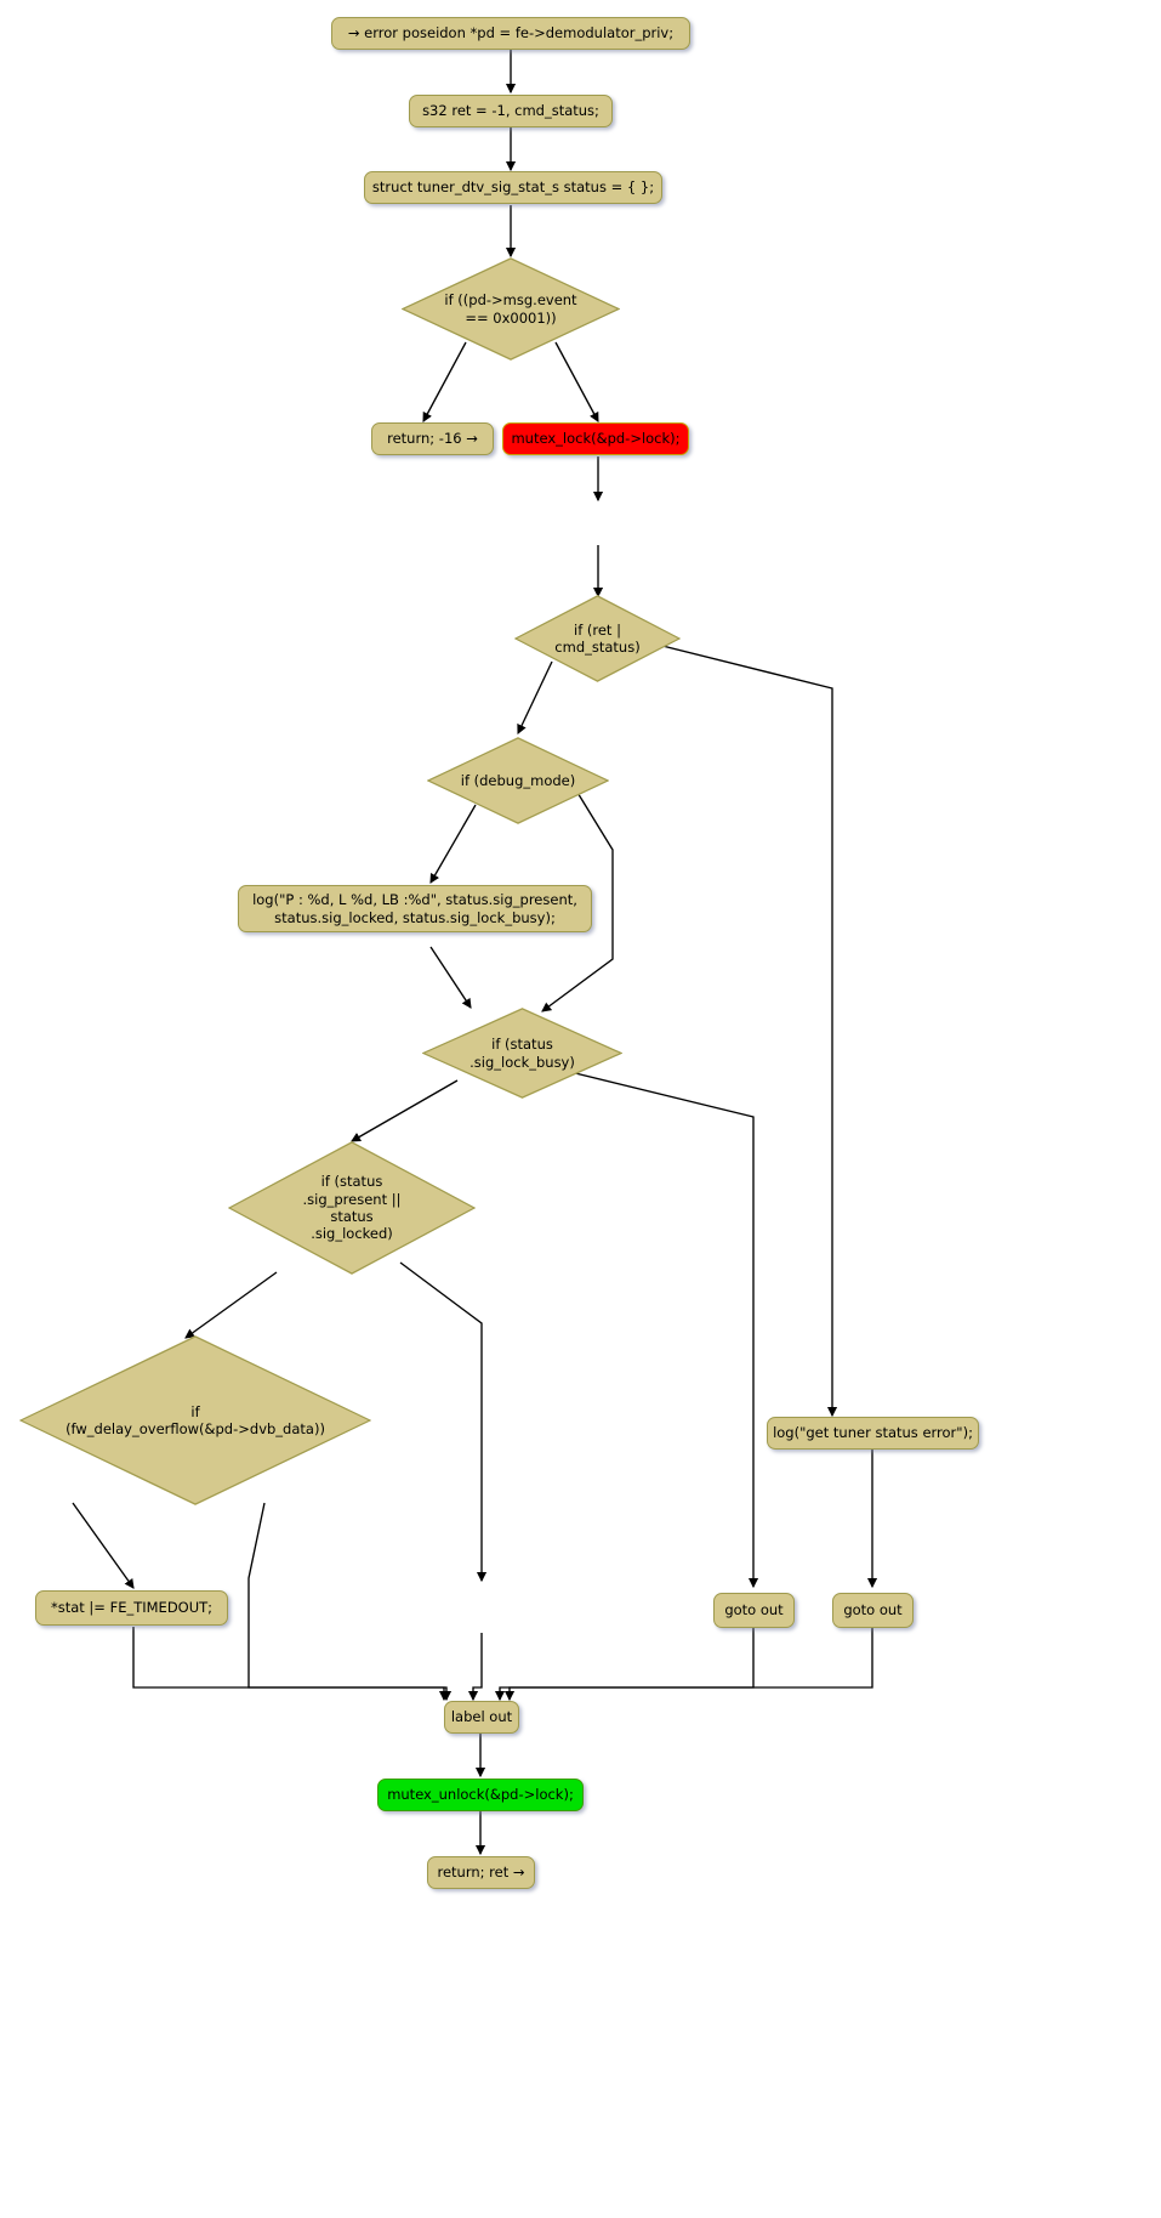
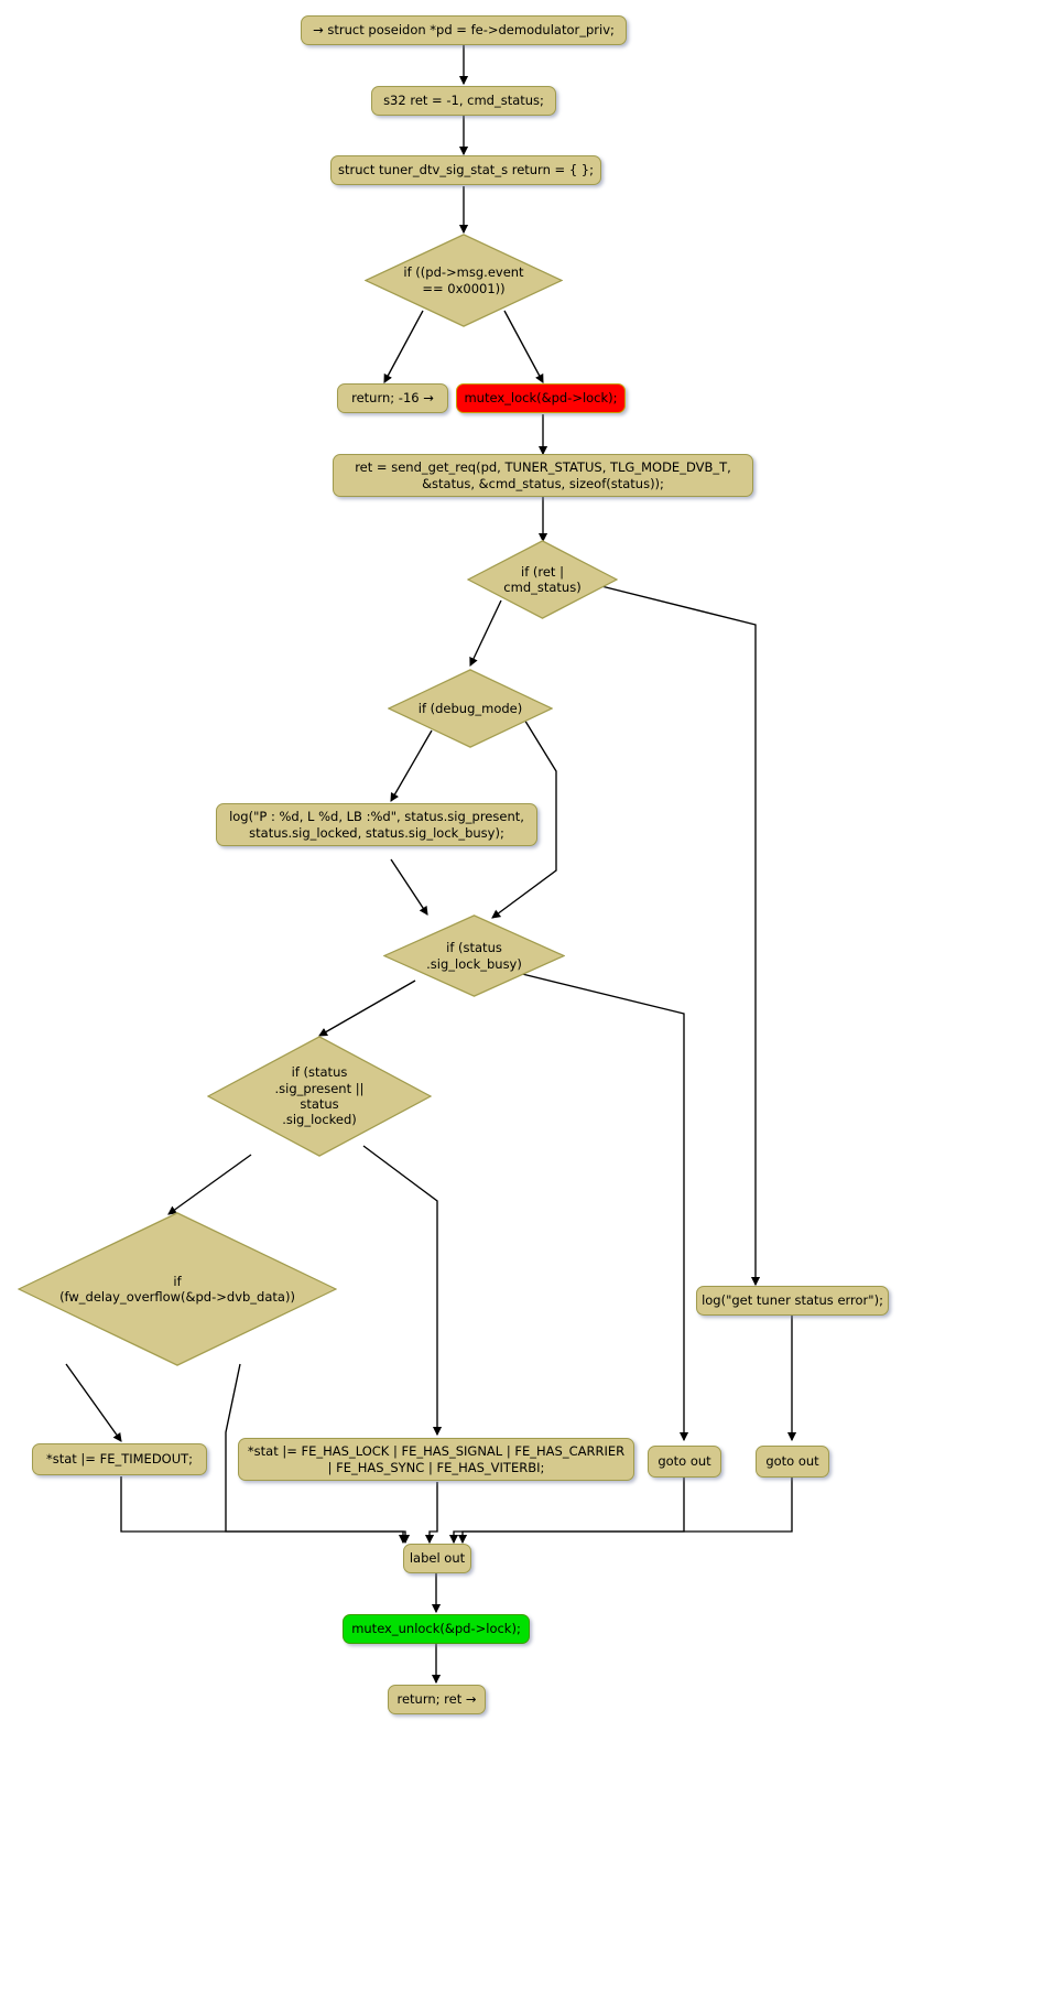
- → error poseidon *pd = fe->demodulator_priv;
+ → struct poseidon *pd = fe->demodulator_priv;
  s32 ret = -1, cmd_status;
- struct tuner_dtv_sig_stat_s status = { };
+ struct tuner_dtv_sig_stat_s return = { };
  if ((pd->msg.event
  == 0x0001))
  return; -16 →
  mutex_lock(&pd->lock);
+ ret = send_get_req(pd, TUNER_STATUS, TLG_MODE_DVB_T,
+ &status, &cmd_status, sizeof(status));
  if (ret |
  cmd_status)
  if (debug_mode)
  log("P : %d, L %d, LB :%d", status.sig_present,
  status.sig_locked, status.sig_lock_busy);
  if (status
  .sig_lock_busy)
  if (status
  .sig_present ||
  status
  .sig_locked)
  if
  (fw_delay_overflow(&pd->dvb_data))
  log("get tuner status error");
  *stat |= FE_TIMEDOUT;
+ *stat |= FE_HAS_LOCK | FE_HAS_SIGNAL | FE_HAS_CARRIER
+ | FE_HAS_SYNC | FE_HAS_VITERBI;
  goto out
  goto out
  label out
  mutex_unlock(&pd->lock);
  return; ret →
